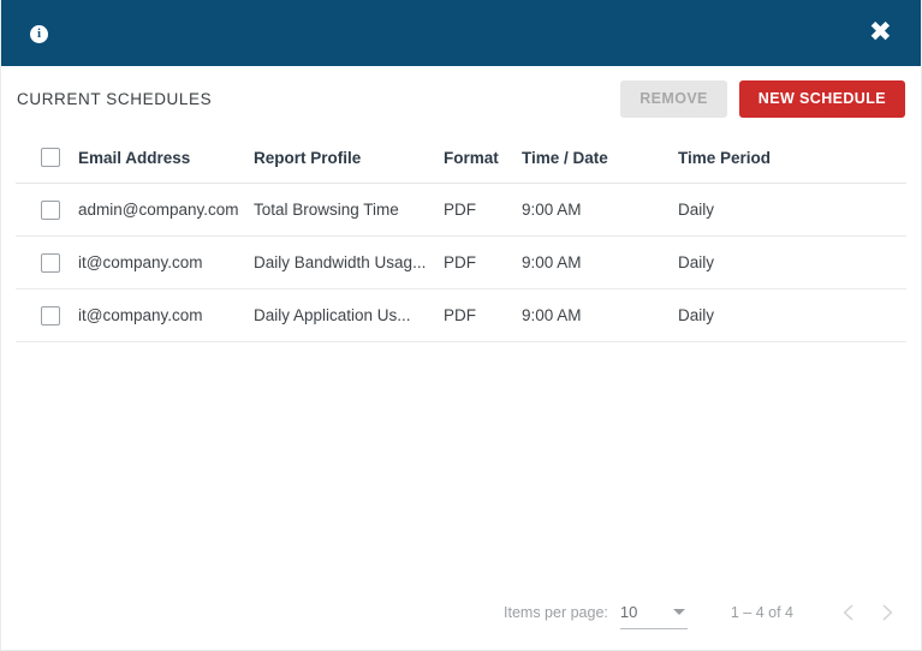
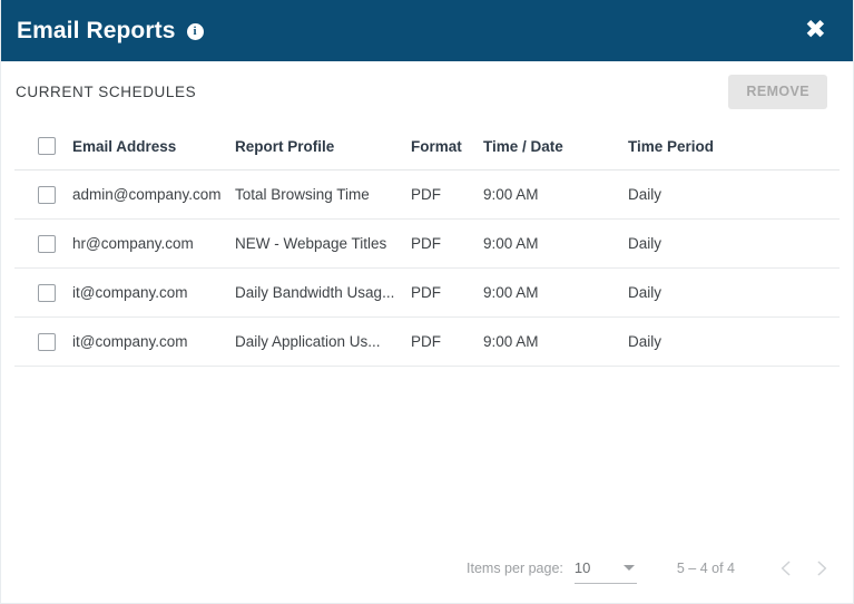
+ Email Reports
  i
  ✖
  CURRENT SCHEDULES
  REMOVE
- NEW SCHEDULE
  	Email Address	Report Profile	Format	Time / Date	Time Period
  	admin@company.com	Total Browsing Time	PDF	9:00 AM	Daily
+ 	hr@company.com	NEW - Webpage Titles	PDF	9:00 AM	Daily
  	it@company.com	Daily Bandwidth Usag...	PDF	9:00 AM	Daily
  	it@company.com	Daily Application Us...	PDF	9:00 AM	Daily
  Items per page:
  10
- 1 – 4 of 4
+ 5 – 4 of 4
